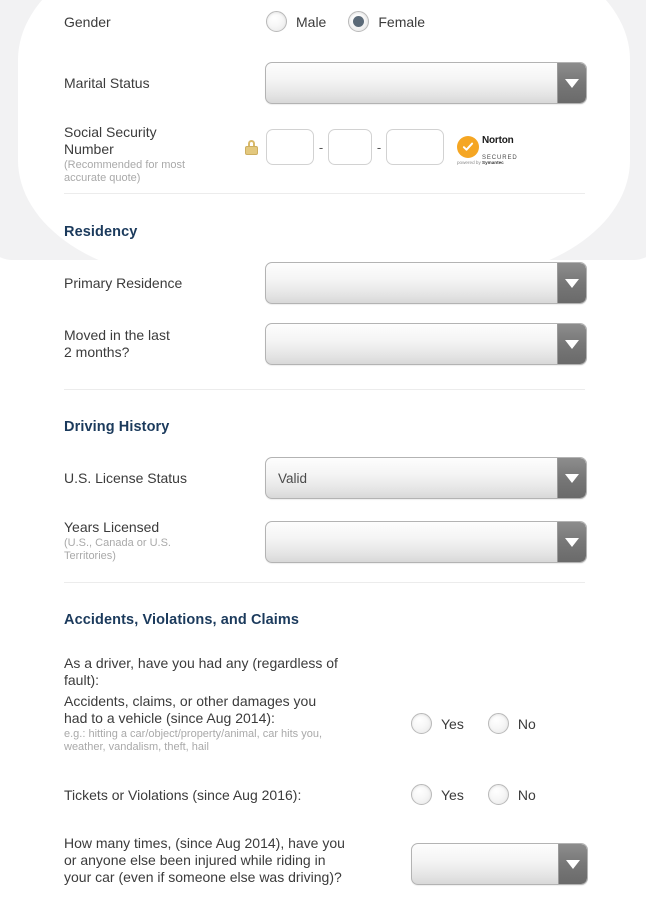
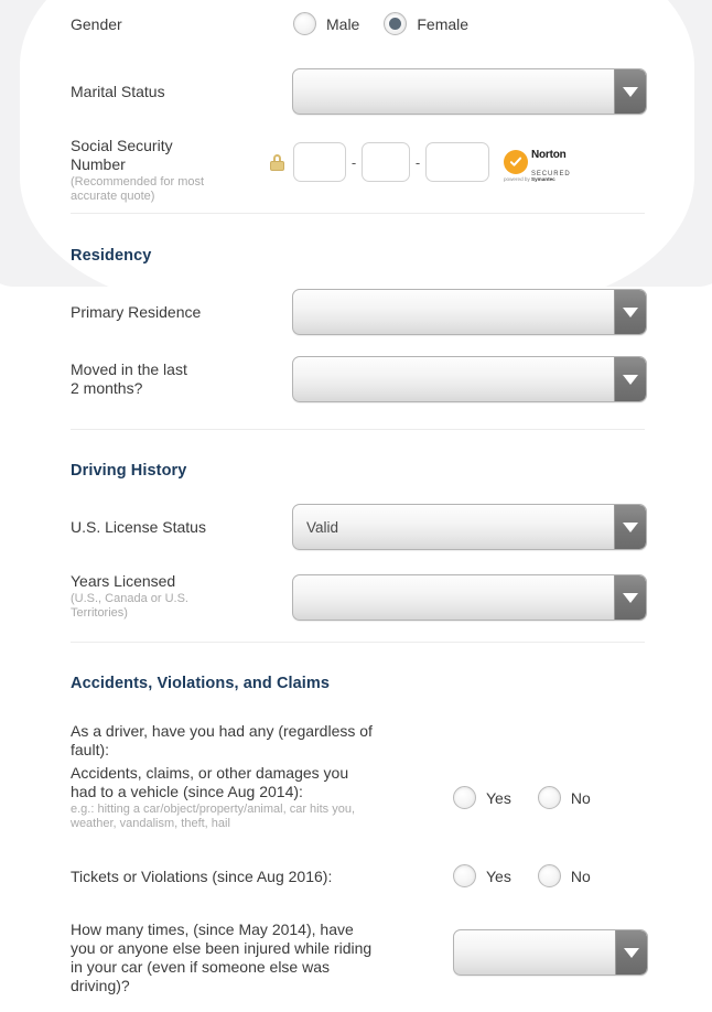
  Gender
  Male
  Female
  Marital Status
  Social Security Number
  (Recommended for most accurate quote)
  -
  -
  Norton
  Residency
  Primary Residence
  Moved in the last 2 months?
  Driving History
  U.S. License Status
  Valid
  Years Licensed
  (U.S., Canada or U.S. Territories)
  Accidents, Violations, and Claims
  As a driver, have you had any (regardless of fault):
  Accidents, claims, or other damages you had to a vehicle (since Aug 2014):
  e.g.: hitting a car/object/property/animal, car hits you, weather, vandalism, theft, hail
  Yes
  No
  Tickets or Violations (since Aug 2016):
  Yes
  No
- How many times, (since Aug 2014), have you or anyone else been injured while riding in your car (even if someone else was driving)?
+ How many times, (since May 2014), have you or anyone else been injured while riding in your car (even if someone else was driving)?
